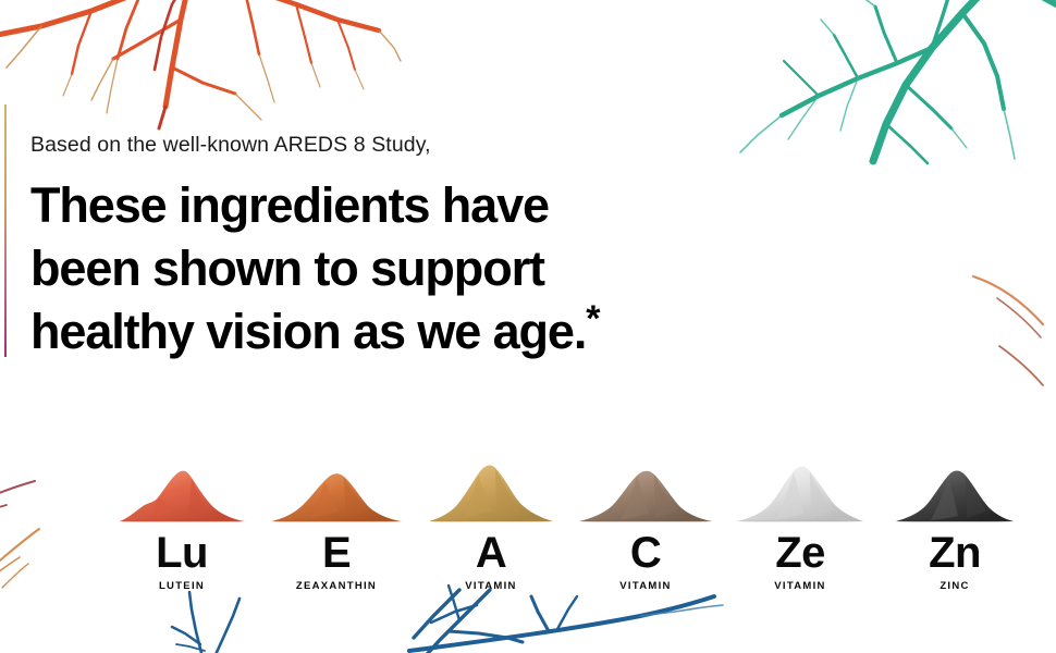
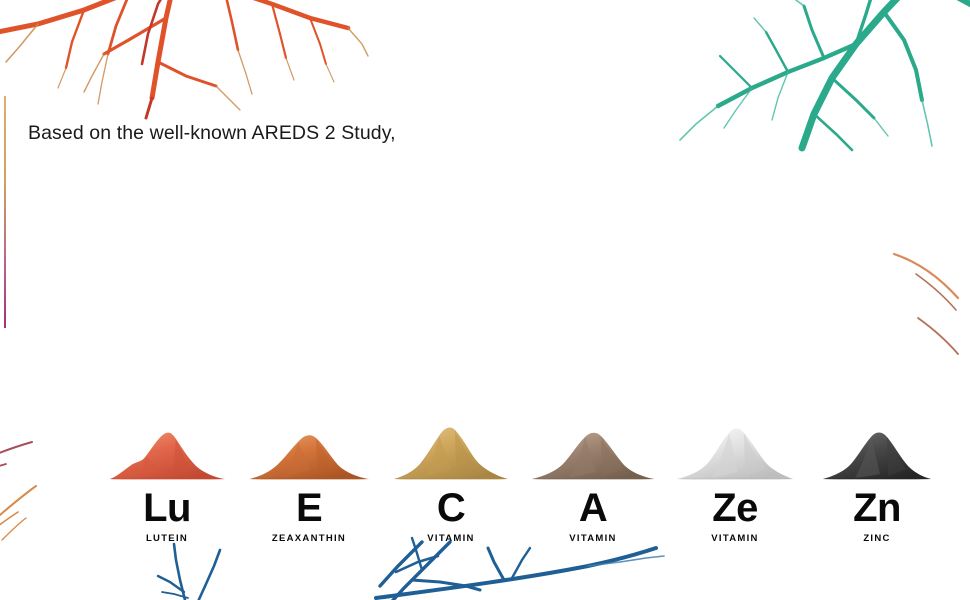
- Based on the well-known AREDS 8 Study,
+ Based on the well-known AREDS 2 Study,
- These ingredients have
- been shown to support
- healthy vision as we age.*
  Lu
  LUTEIN
  E
  ZEAXANTHIN
- A
+ C
  VITAMIN
- C
+ A
  VITAMIN
  Ze
  VITAMIN
  Zn
  ZINC
